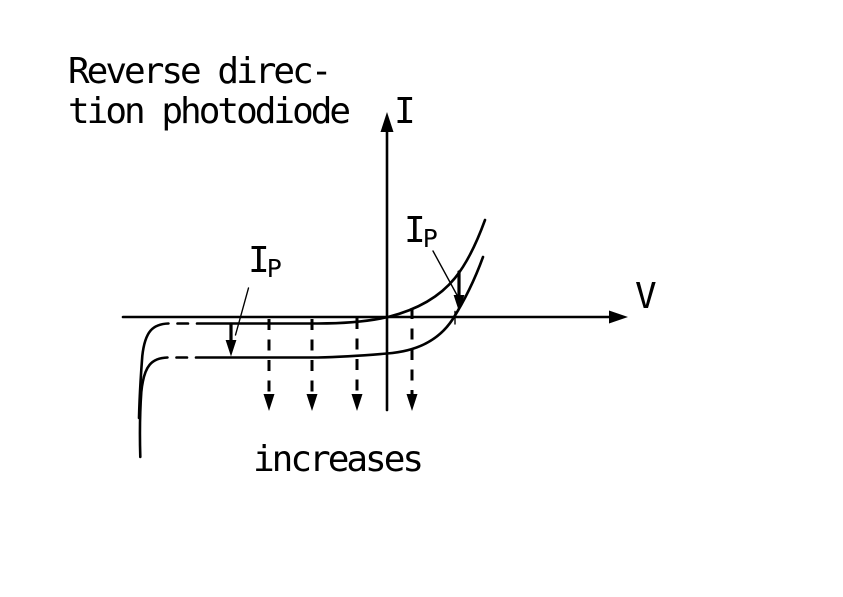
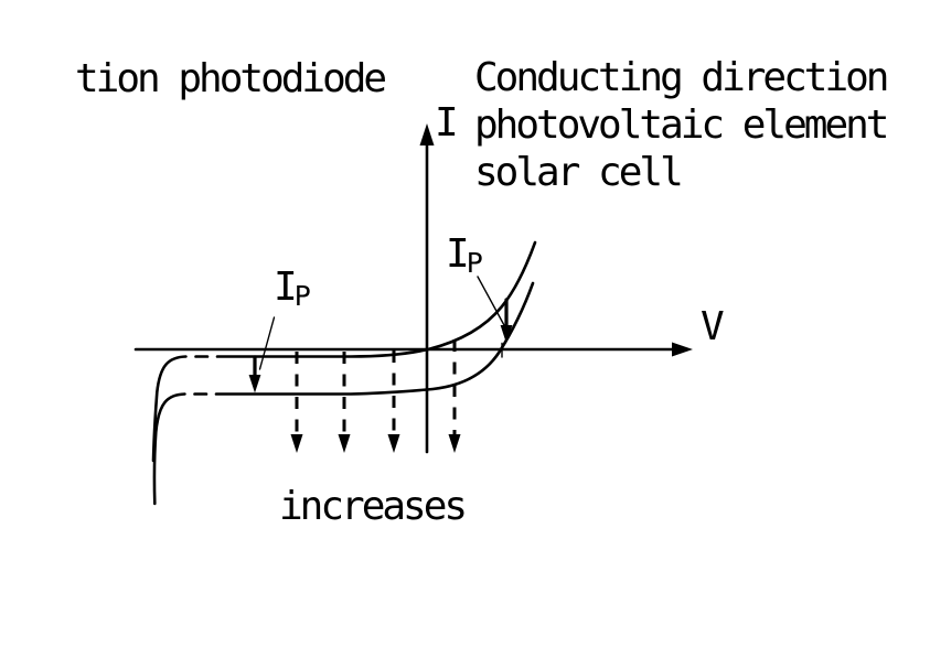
- Reverse direc-
  tion photodiode
+ Conducting direction
+ photovoltaic element
+ solar cell
  increases
  I
  V
  IP
  IP
